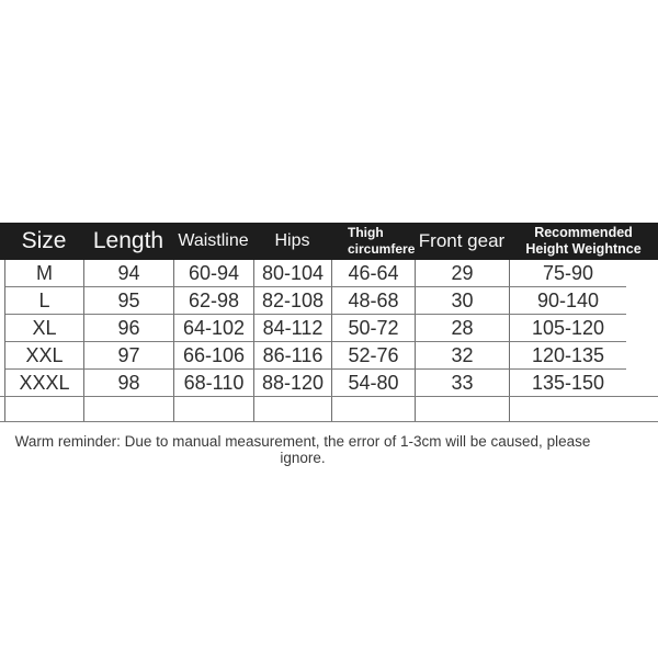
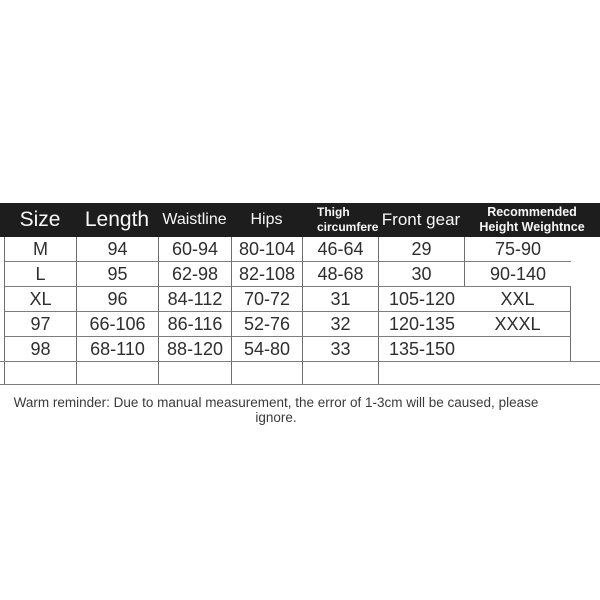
  Size
  Length
  Waistline
  Hips
  Thigh
  circumfere
  Front gear
  Recommended
  Height Weightnce
  M
  94
  60-94
  80-104
  46-64
  29
  75-90
  L
  95
  62-98
  82-108
  48-68
  30
  90-140
  XL
  96
- 64-102
  84-112
- 50-72
+ 70-72
- 28
+ 31
  105-120
  XXL
  97
  66-106
  86-116
  52-76
  32
  120-135
  XXXL
  98
  68-110
  88-120
  54-80
  33
  135-150
  Warm reminder: Due to manual measurement, the error of 1-3cm will be caused, please ignore.
